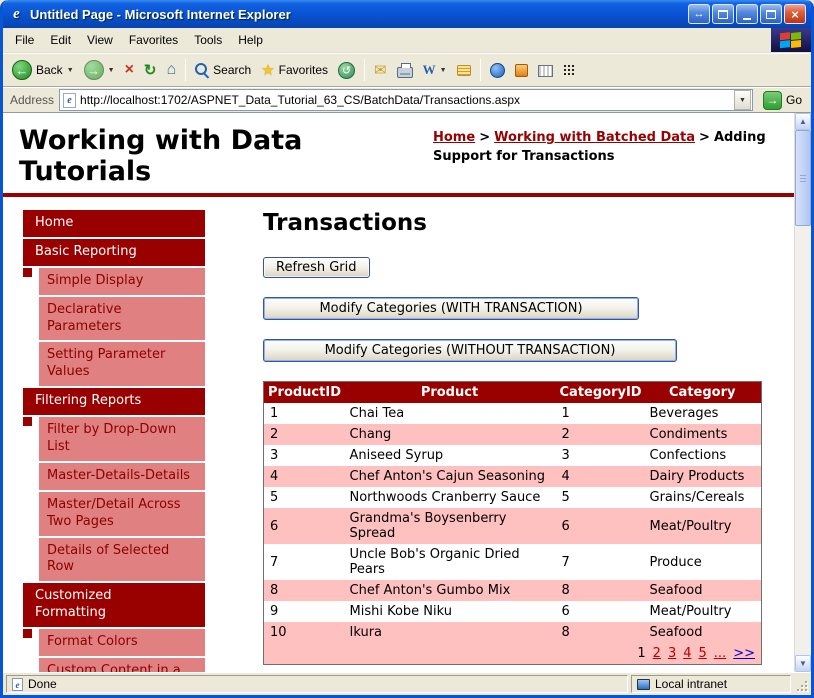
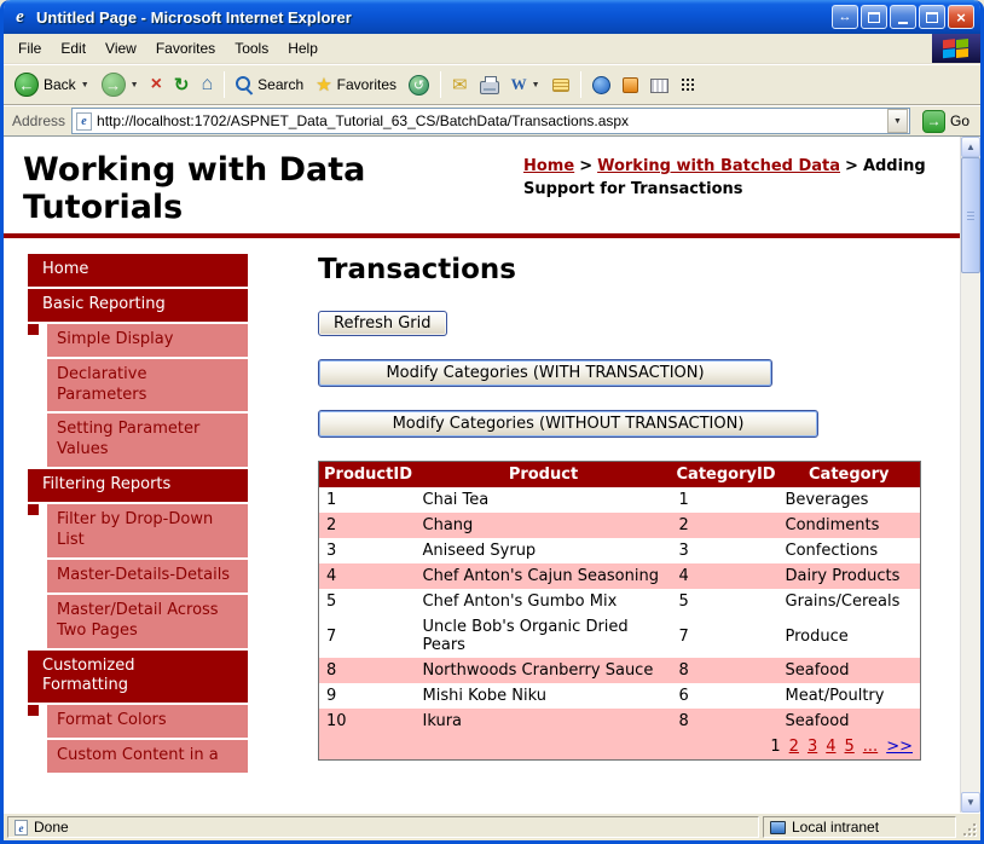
  e
  Untitled Page - Microsoft Internet Explorer
  ↔
  ×
  File
  Edit
  View
  Favorites
  Tools
  Help
  ←
  Back
  →
  ×
  ↻
  ⌂
  Search
  ★
  Favorites
  ↺
  ✉
  W
  Address
  e
  http://localhost:1702/ASPNET_Data_Tutorial_63_CS/BatchData/Transactions.aspx
  →
  Go
  Working with Data Tutorials
  Home > Working with Batched Data > Adding Support for Transactions
  Home
  Basic Reporting
  Simple Display
  Declarative Parameters
  Setting Parameter Values
  Filtering Reports
  Filter by Drop-Down List
  Master-Details-Details
  Master/Detail Across Two Pages
- Details of Selected Row
  Customized Formatting
  Format Colors
  Custom Content in a
  Transactions
  Refresh Grid
  Modify Categories (WITH TRANSACTION)
  Modify Categories (WITHOUT TRANSACTION)
  ProductID	Product	CategoryID	Category
  1	Chai Tea	1	Beverages
  2	Chang	2	Condiments
  3	Aniseed Syrup	3	Confections
  4	Chef Anton's Cajun Seasoning	4	Dairy Products
- 5	Northwoods Cranberry Sauce	5	Grains/Cereals
+ 5	Chef Anton's Gumbo Mix	5	Grains/Cereals
- 6	Grandma's Boysenberry Spread	6	Meat/Poultry
  7	Uncle Bob's Organic Dried Pears	7	Produce
- 8	Chef Anton's Gumbo Mix	8	Seafood
+ 8	Northwoods Cranberry Sauce	8	Seafood
  9	Mishi Kobe Niku	6	Meat/Poultry
  10	Ikura	8	Seafood
  1 2 3 4 5 ... >>
  ▲
  ▼
  e
  Done
  Local intranet
